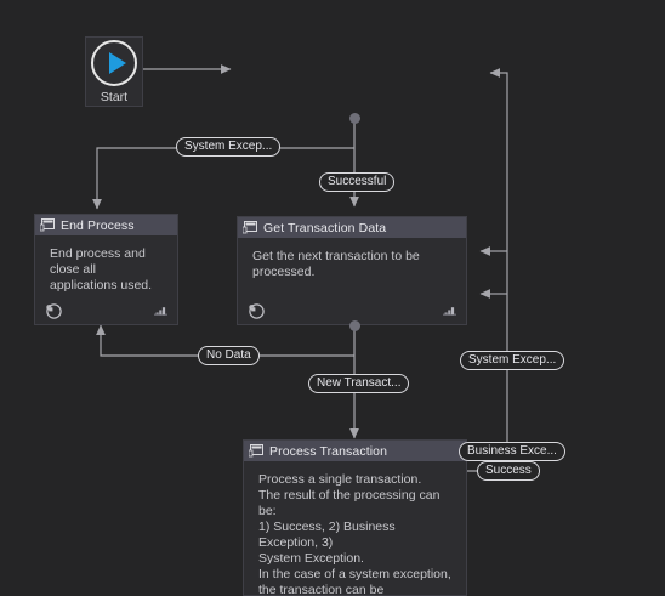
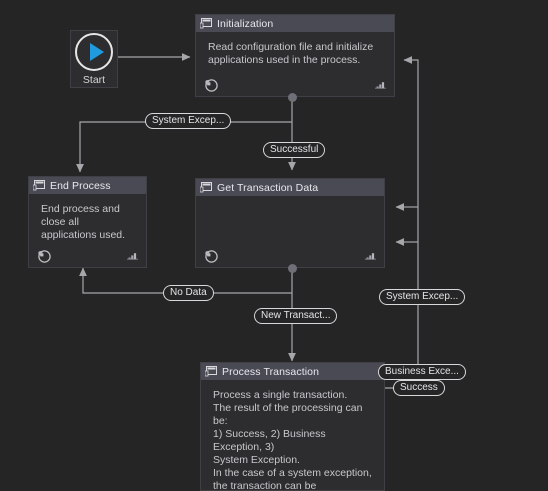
  Start
+ Initialization
+ Read configuration file and initialize applications used in the process.
  End Process
  End process and
  close all
  applications used.
  Get Transaction Data
- Get the next transaction to be processed.
  Process Transaction
  Process a single transaction.
  The result of the processing can be:
  1) Success, 2) Business Exception, 3)
  System Exception.
  In the case of a system exception,
  the transaction can be
  System Excep...
  Successful
  No Data
  New Transact...
  System Excep...
  Business Exce...
  Success
